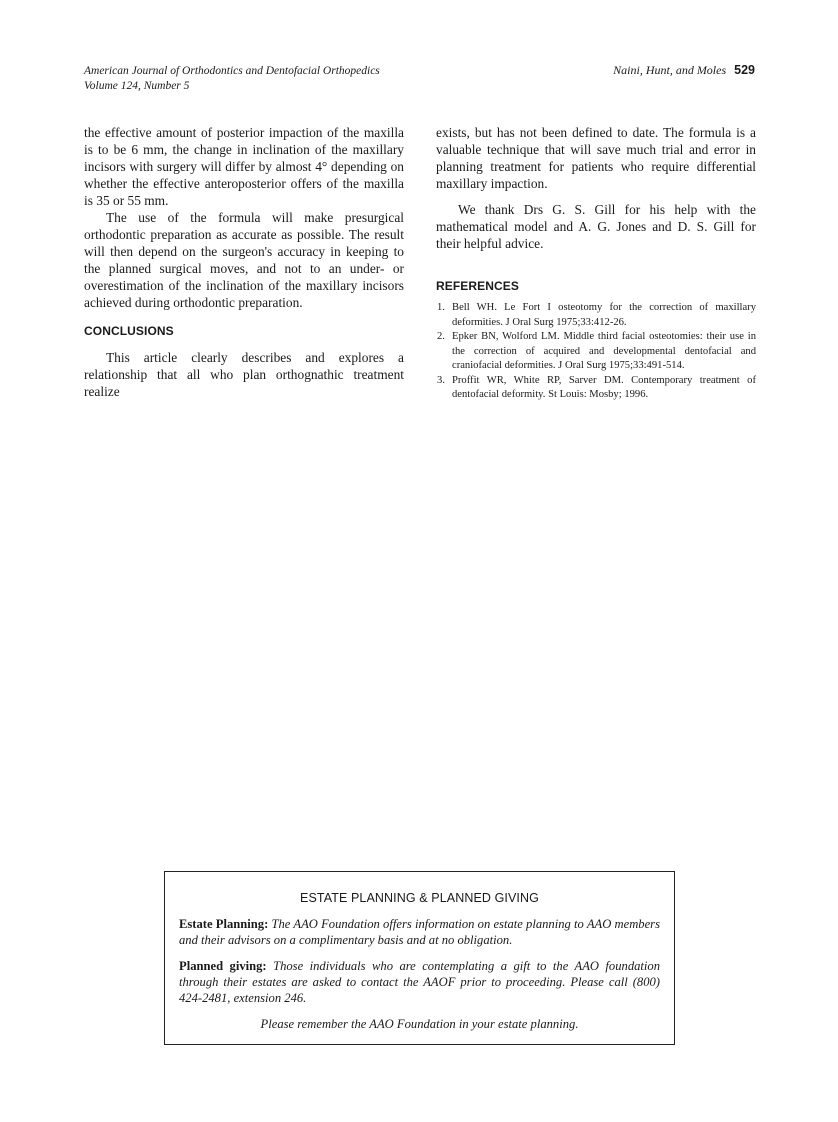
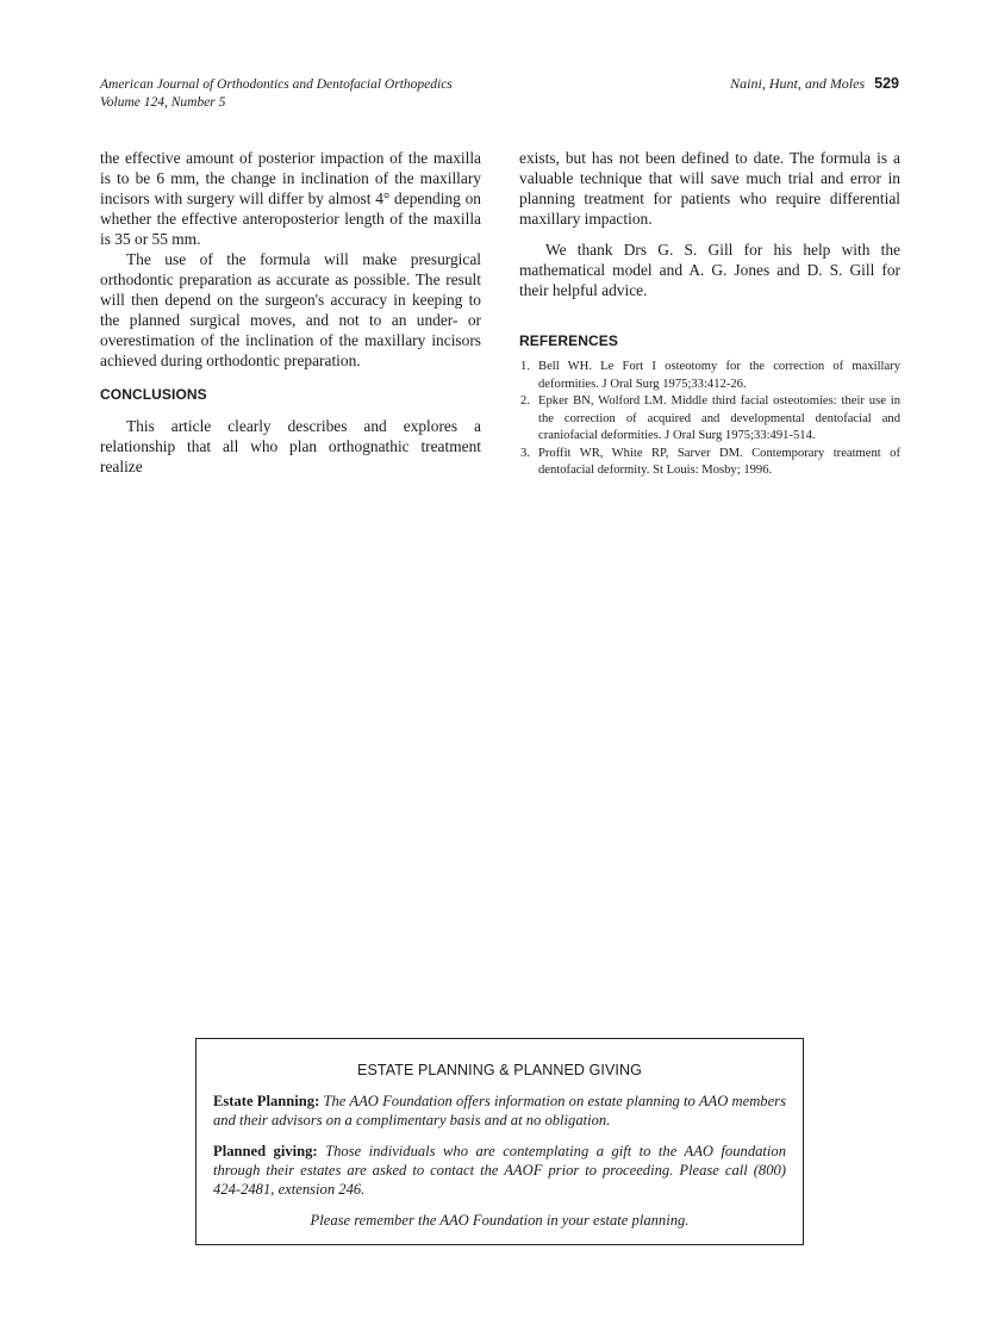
  American Journal of Orthodontics and Dentofacial Orthopedics
  Volume 124, Number 5
  Naini, Hunt, and Moles 529
- the effective amount of posterior impaction of the maxilla is to be 6 mm, the change in inclination of the maxillary incisors with surgery will differ by almost 4° depending on whether the effective anteroposterior offers of the maxilla is 35 or 55 mm.
+ the effective amount of posterior impaction of the maxilla is to be 6 mm, the change in inclination of the maxillary incisors with surgery will differ by almost 4° depending on whether the effective anteroposterior length of the maxilla is 35 or 55 mm.
  The use of the formula will make presurgical orthodontic preparation as accurate as possible. The result will then depend on the surgeon's accuracy in keeping to the planned surgical moves, and not to an under- or overestimation of the inclination of the maxillary incisors achieved during orthodontic preparation.
  CONCLUSIONS
  This article clearly describes and explores a relationship that all who plan orthognathic treatment realize
  exists, but has not been defined to date. The formula is a valuable technique that will save much trial and error in planning treatment for patients who require differential maxillary impaction.
  We thank Drs G. S. Gill for his help with the mathematical model and A. G. Jones and D. S. Gill for their helpful advice.
  REFERENCES
  1.
  Bell WH. Le Fort I osteotomy for the correction of maxillary deformities. J Oral Surg 1975;33:412-26.
  2.
  Epker BN, Wolford LM. Middle third facial osteotomies: their use in the correction of acquired and developmental dentofacial and craniofacial deformities. J Oral Surg 1975;33:491-514.
  3.
  Proffit WR, White RP, Sarver DM. Contemporary treatment of dentofacial deformity. St Louis: Mosby; 1996.
  ESTATE PLANNING & PLANNED GIVING
  Estate Planning: The AAO Foundation offers information on estate planning to AAO members and their advisors on a complimentary basis and at no obligation.
  Planned giving: Those individuals who are contemplating a gift to the AAO foundation through their estates are asked to contact the AAOF prior to proceeding. Please call (800) 424-2481, extension 246.
  Please remember the AAO Foundation in your estate planning.
